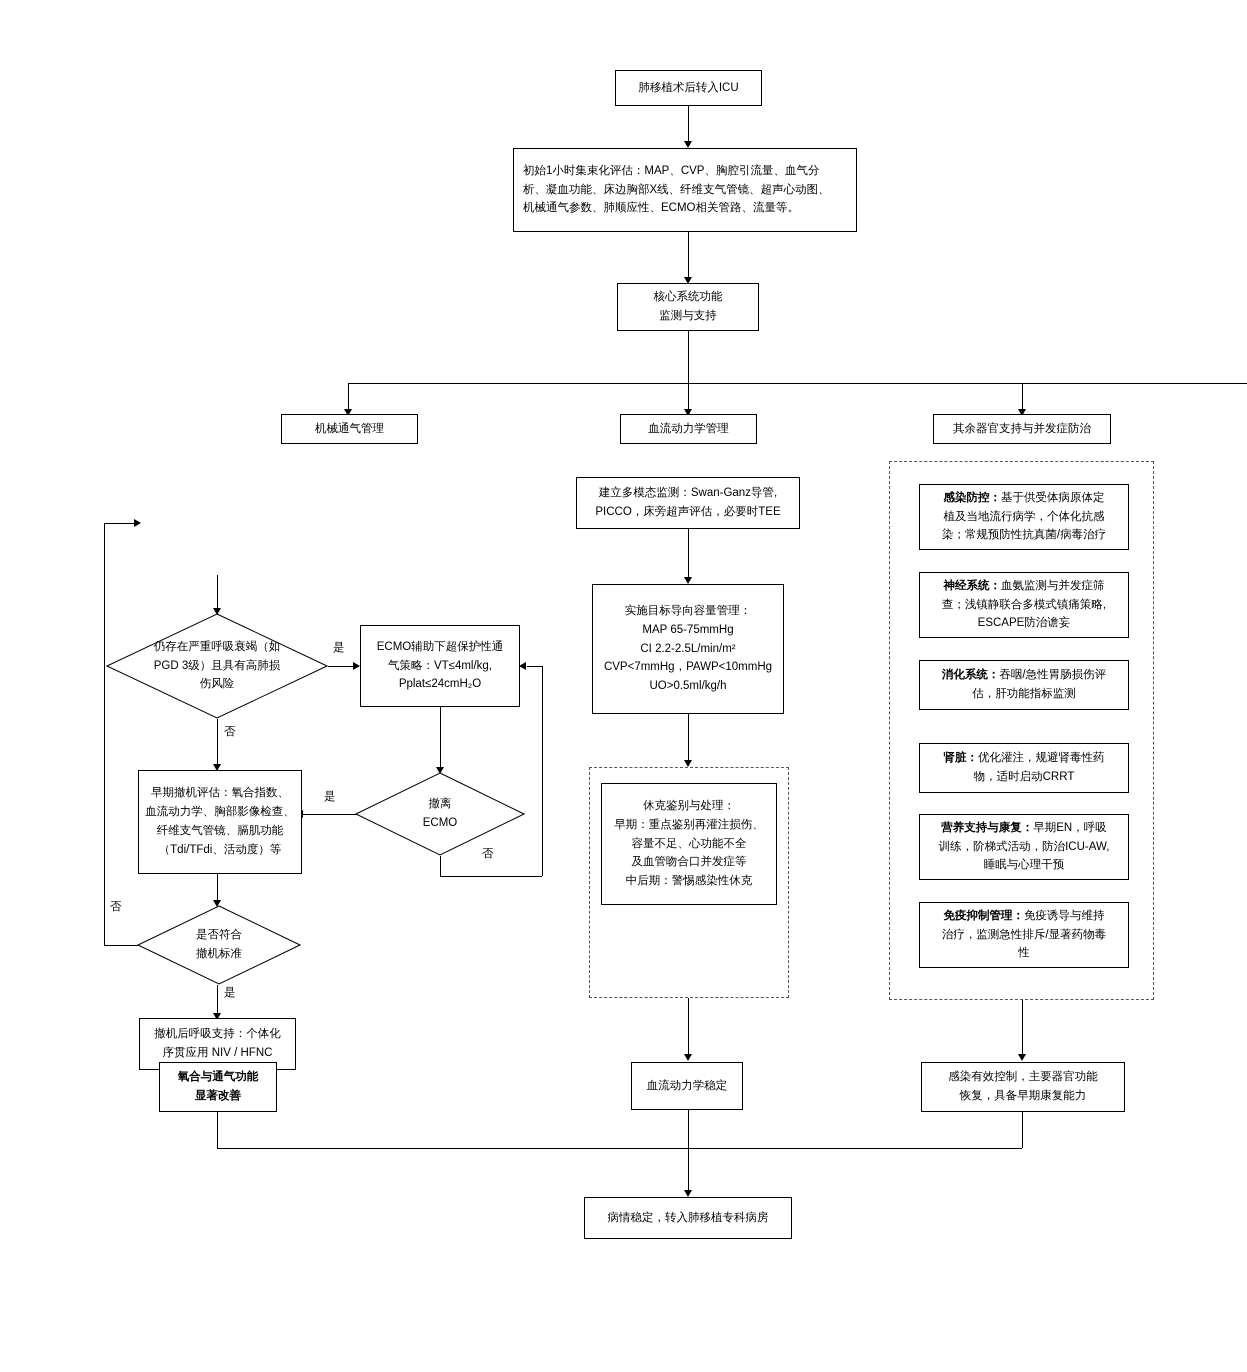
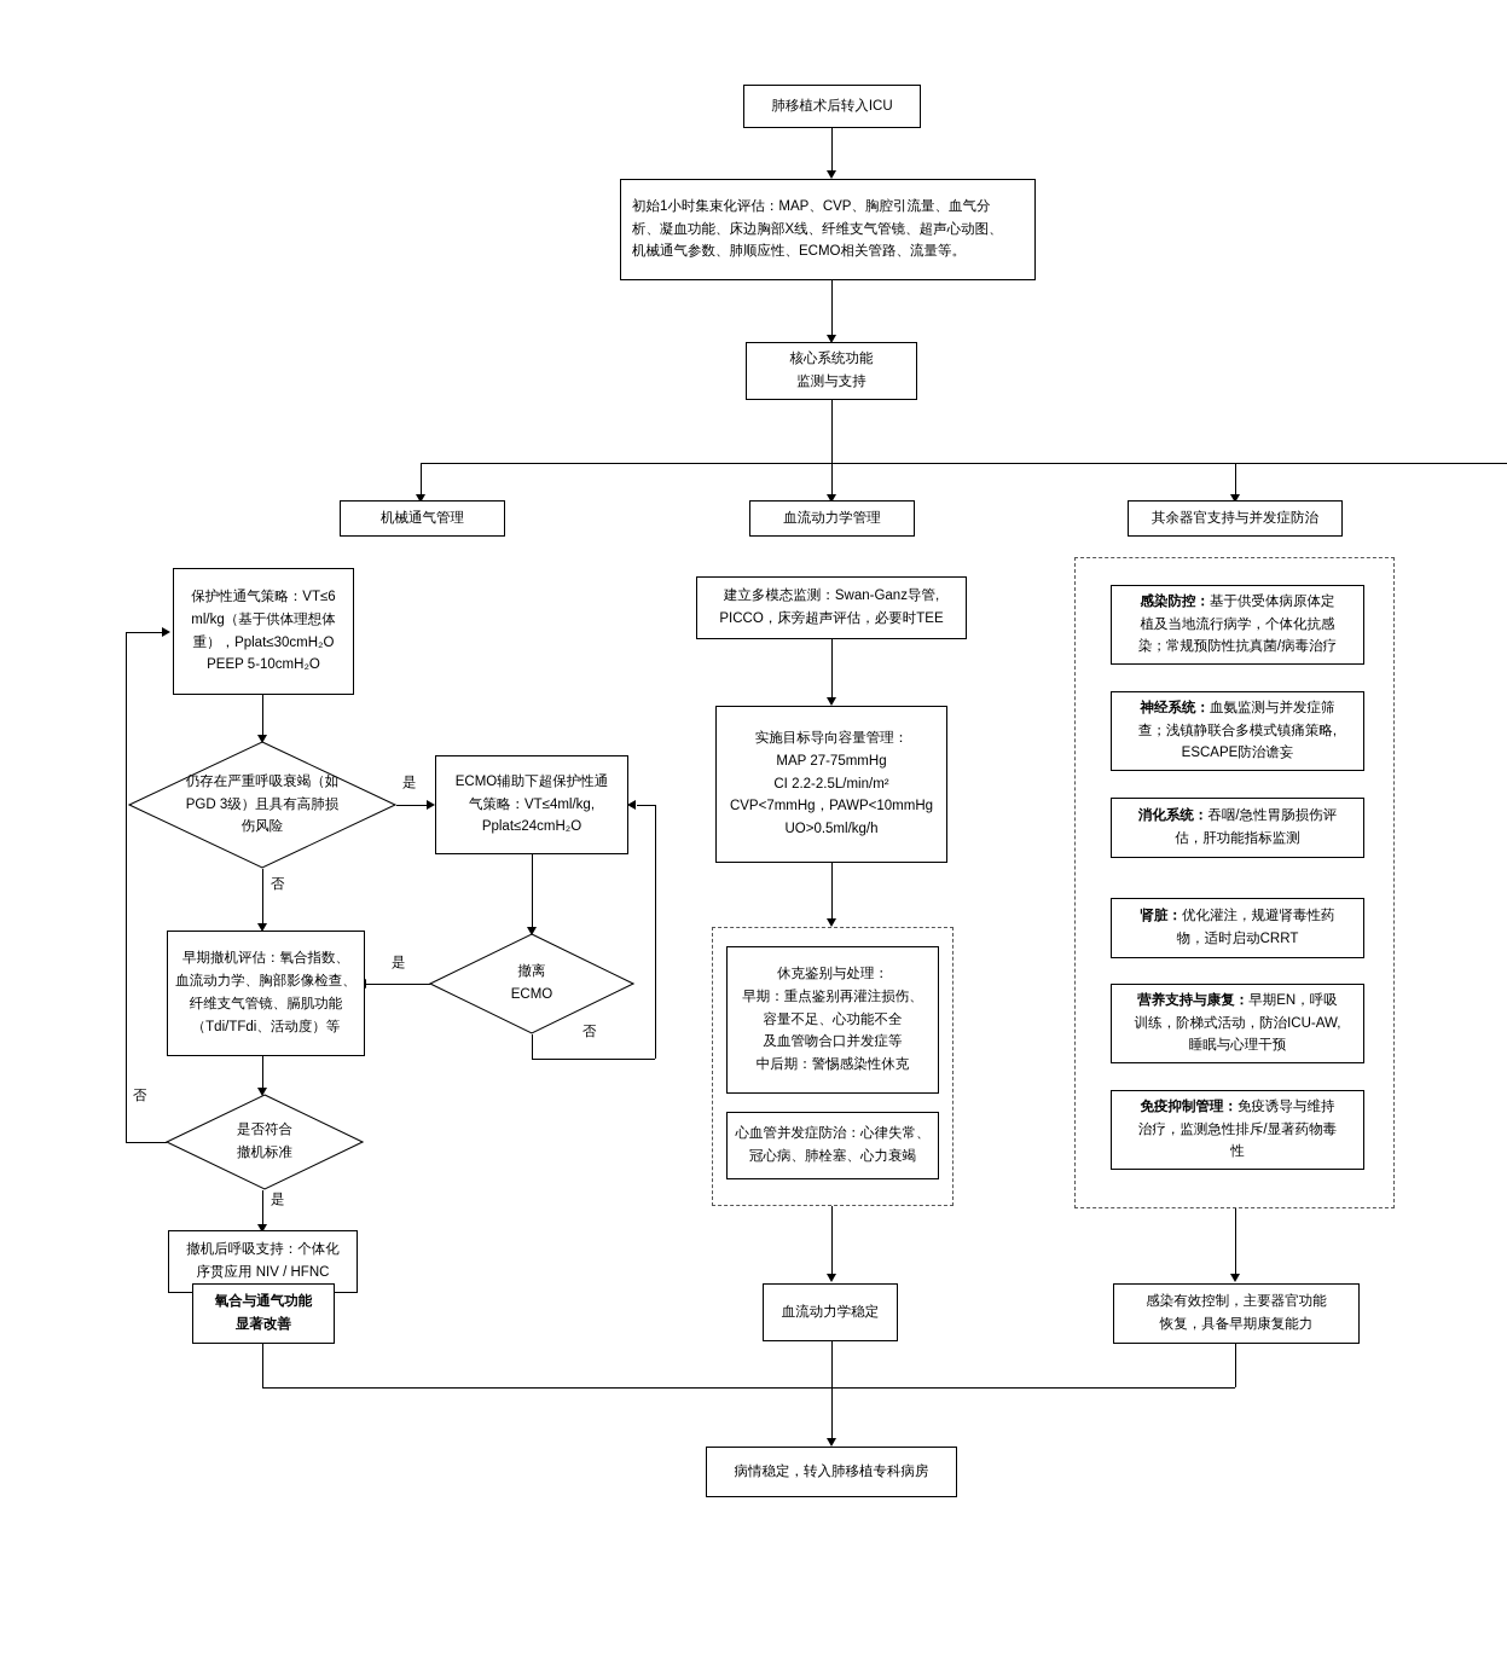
  肺移植术后转入ICU
  初始1小时集束化评估：MAP、CVP、胸腔引流量、血气分
  析、凝血功能、床边胸部X线、纤维支气管镜、超声心动图、
  机械通气参数、肺顺应性、ECMO相关管路、流量等。
  核心系统功能
  监测与支持
  机械通气管理
  血流动力学管理
  其余器官支持与并发症防治
+ 保护性通气策略：VT≤6
+ ml/kg（基于供体理想体
+ 重），Pplat≤30cmH₂O
+ PEEP 5-10cmH₂O
  仍存在严重呼吸衰竭（如
  PGD 3级）且具有高肺损
  伤风险
  是
  ECMO辅助下超保护性通
  气策略：VT≤4ml/kg,
  Pplat≤24cmH₂O
  撤离
  ECMO
  是
  否
  否
  早期撤机评估：氧合指数、
  血流动力学、胸部影像检查、
  纤维支气管镜、膈肌功能
  （Tdi/TFdi、活动度）等
  是否符合
  撤机标准
  否
  是
  撤机后呼吸支持：个体化
  序贯应用 NIV / HFNC
  氧合与通气功能
  显著改善
  建立多模态监测：Swan-Ganz导管,
  PICCO，床旁超声评估，必要时TEE
  实施目标导向容量管理：
- MAP 65-75mmHg
+ MAP 27-75mmHg
  CI 2.2-2.5L/min/m²
  CVP<7mmHg，PAWP<10mmHg
  UO>0.5ml/kg/h
  休克鉴别与处理：
  早期：重点鉴别再灌注损伤、
  容量不足、心功能不全
  及血管吻合口并发症等
  中后期：警惕感染性休克
+ 心血管并发症防治：心律失常、
+ 冠心病、肺栓塞、心力衰竭
  血流动力学稳定
  感染防控：基于供受体病原体定
  植及当地流行病学，个体化抗感
  染；常规预防性抗真菌/病毒治疗
  神经系统：血氨监测与并发症筛
  查；浅镇静联合多模式镇痛策略,
  ESCAPE防治谵妄
  消化系统：吞咽/急性胃肠损伤评
  估，肝功能指标监测
  肾脏：优化灌注，规避肾毒性药
  物，适时启动CRRT
  营养支持与康复：早期EN，呼吸
  训练，阶梯式活动，防治ICU-AW,
  睡眠与心理干预
  免疫抑制管理：免疫诱导与维持
  治疗，监测急性排斥/显著药物毒
  性
  感染有效控制，主要器官功能
  恢复，具备早期康复能力
  病情稳定，转入肺移植专科病房
